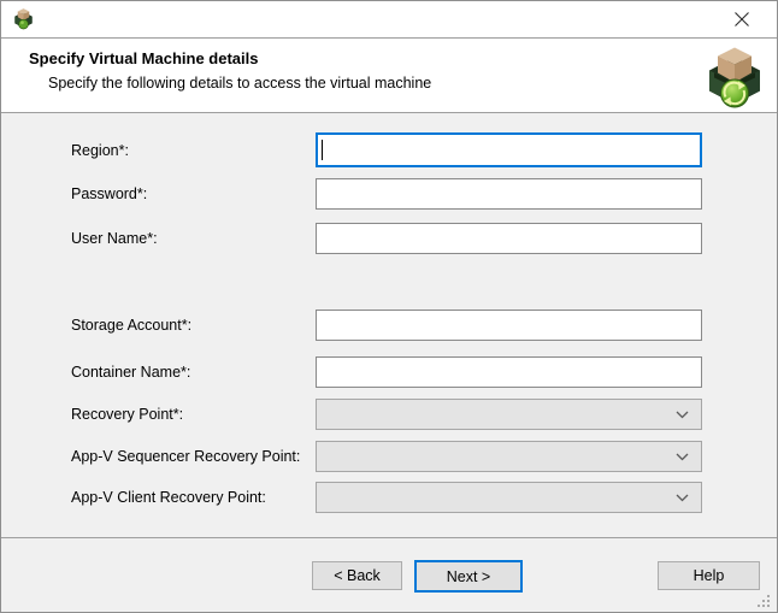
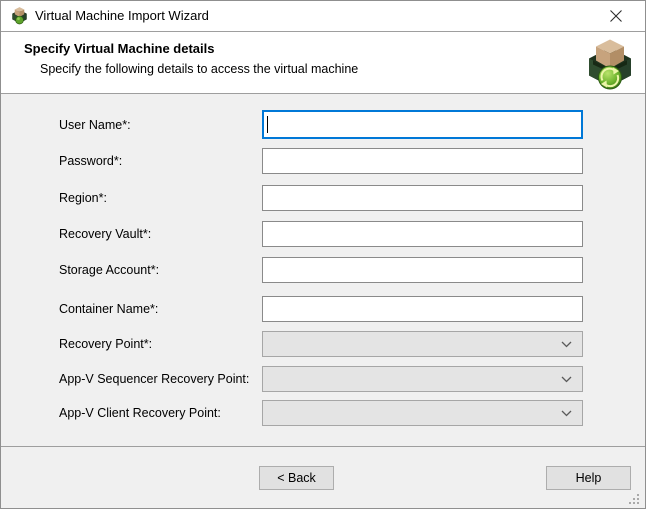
+ Virtual Machine Import Wizard
  Specify Virtual Machine details
  Specify the following details to access the virtual machine
- Region*:
+ User Name*:
  Password*:
- User Name*:
+ Region*:
+ Recovery Vault*:
  Storage Account*:
  Container Name*:
  Recovery Point*:
  App-V Sequencer Recovery Point:
  App-V Client Recovery Point:
  < Back
- Next >
  Help
